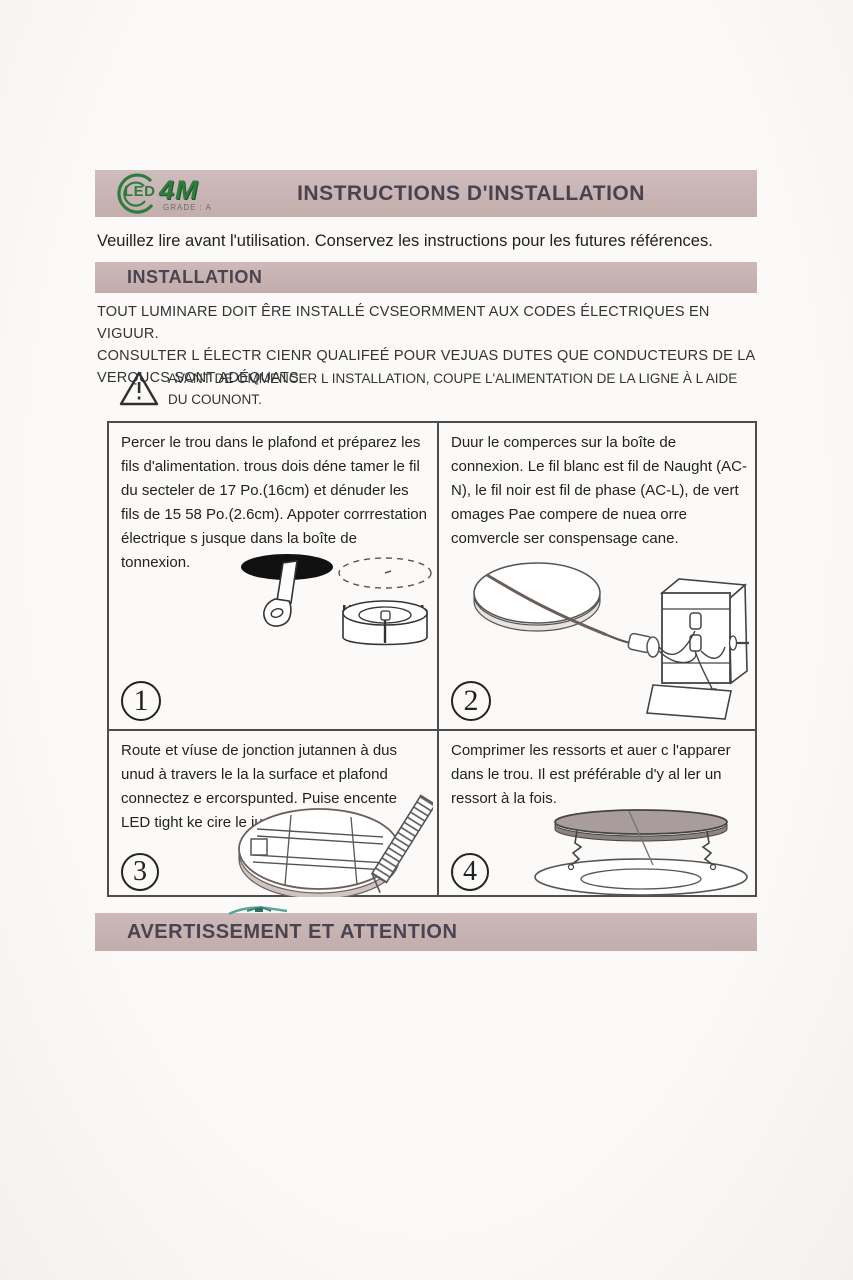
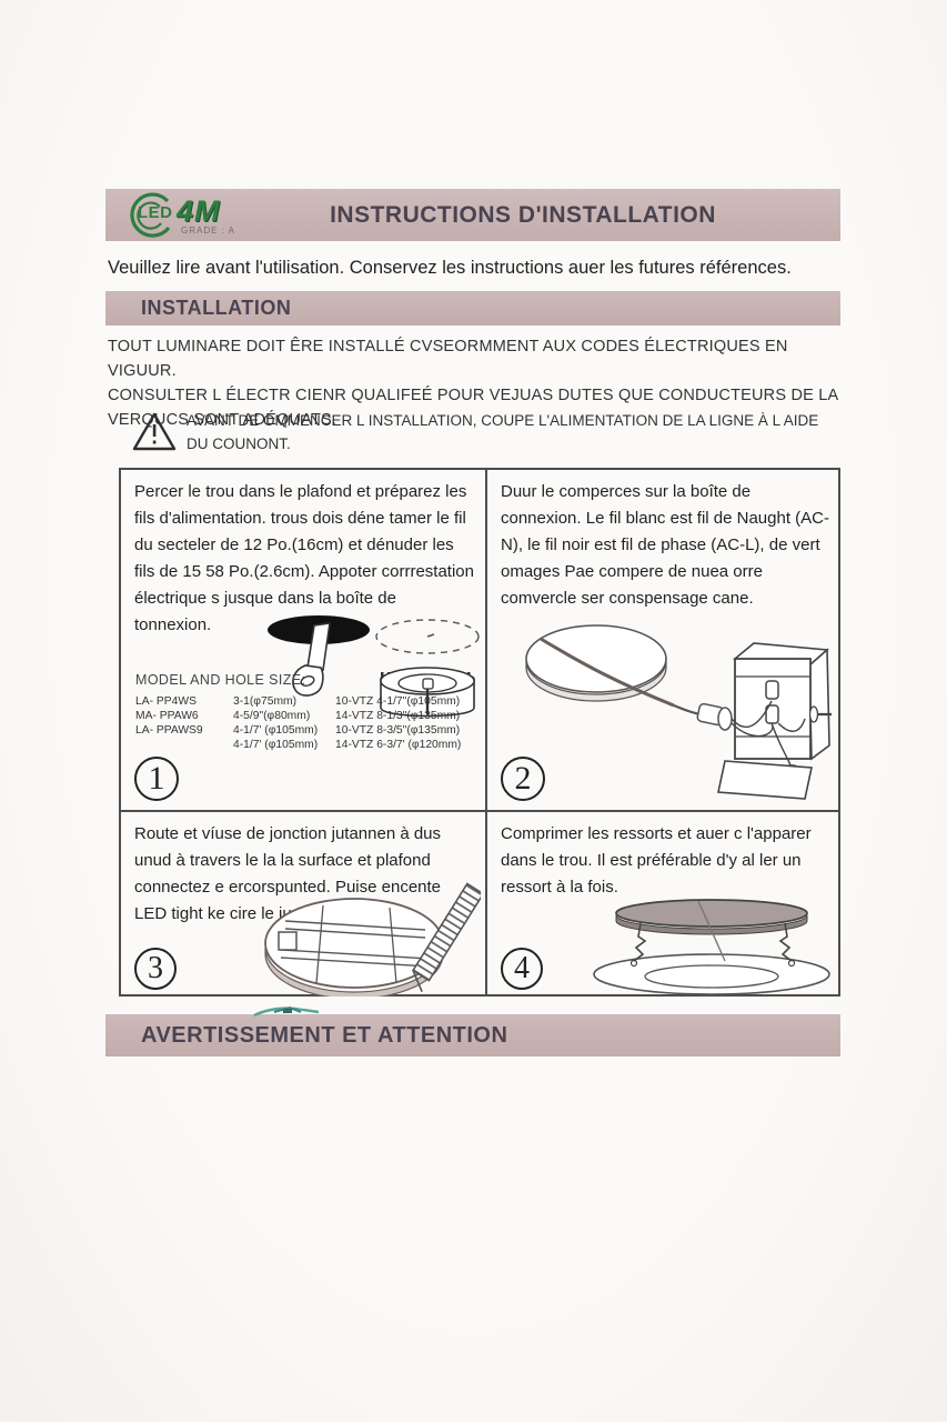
  LED
  4M
  GRADE : A
  INSTRUCTIONS D'INSTALLATION
- Veuillez lire avant l'utilisation. Conservez les instructions pour les futures références.
+ Veuillez lire avant l'utilisation. Conservez les instructions auer les futures références.
  INSTALLATION
  TOUT LUMINARE DOIT ÊRE INSTALLÉ CVSEORMMENT AUX CODES ÉLECTRIQUES EN VIGUUR.
  CONSULTER L ÉLECTR CIENR QUALIFEÉ POUR VEJUAS DUTES QUE CONDUCTEURS DE LA
  VERQUCS SONT ADÉQUATS.
  AVANT DE OMMENCER L INSTALLATION, COUPE L'ALIMENTATION DE LA LIGNE À L AIDE DU COUNONT.
- Percer le trou dans le plafond et préparez les fils d'alimentation. trous dois déne tamer le fil du secteler de 17 Po.(16cm) et dénuder les fils de 15 58 Po.(2.6cm). Appoter corrrestation électrique s jusque dans la boîte de tonnexion.
+ Percer le trou dans le plafond et préparez les fils d'alimentation. trous dois déne tamer le fil du secteler de 12 Po.(16cm) et dénuder les fils de 15 58 Po.(2.6cm). Appoter corrrestation électrique s jusque dans la boîte de tonnexion.
+ MODEL AND HOLE SIZE:
+ LA- PP4WS	3-1(φ75mm)	10-VTZ 4-1/7"(φ105mm)
+ MA- PPAW6	4-5/9"(φ80mm)	14-VTZ 8-1/3"(φ135mm)
+ LA- PPAWS9	4-1/7' (φ105mm)	10-VTZ 8-3/5"(φ135mm)
+ 	4-1/7' (φ105mm)	14-VTZ 6-3/7' (φ120mm)
  1
  Duur le comperces sur la boîte de connexion. Le fil blanc est fil de Naught (AC-N), le fil noir est fil de phase (AC-L), de vert omages Pae compere de nuea orre comvercle ser conspensage cane.
  2
  Route et víuse de jonction jutannen à dus unud à travers le la la surface et plafond connectez e ercorspunted. Puise encente LED tight ke cire le j
  3
  Comprimer les ressorts et auer c l'apparer dans le trou. Il est préférable d'y al ler un ressort à la fois.
  4
  AVERTISSEMENT ET ATTENTION
